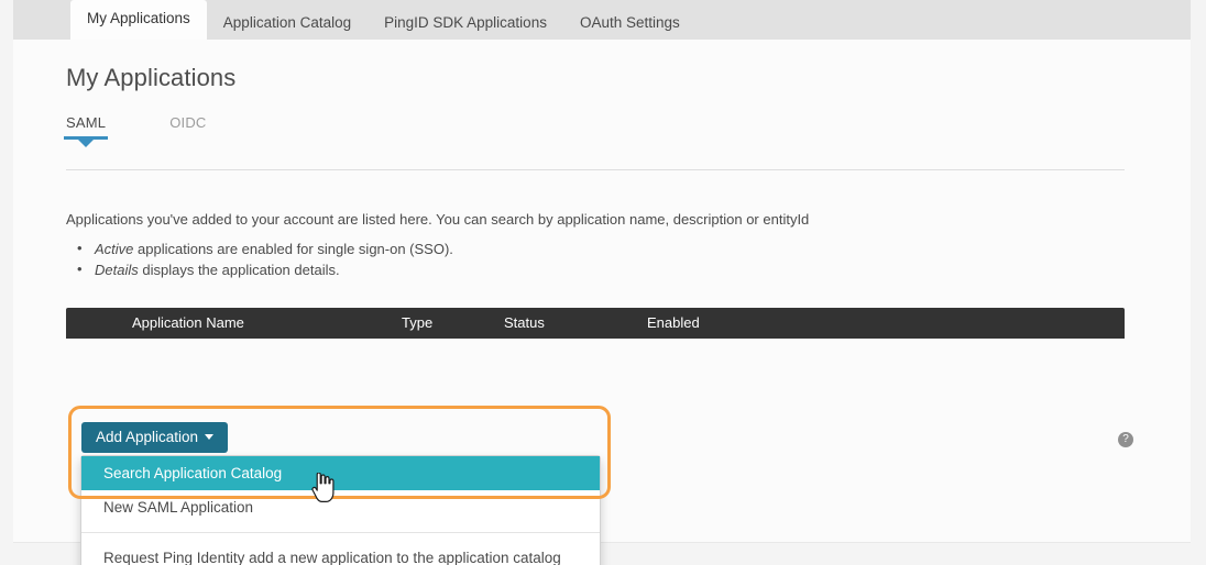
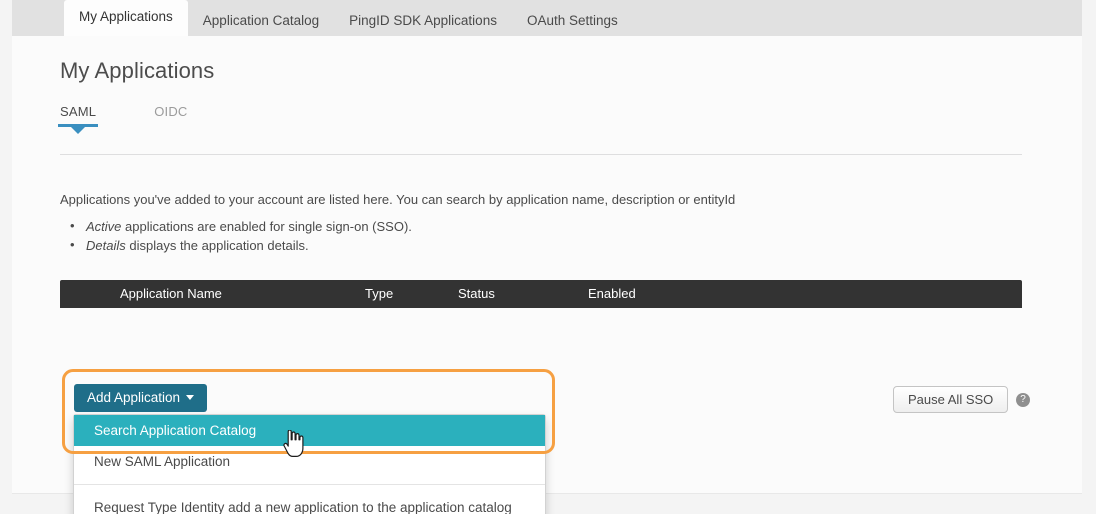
  My Applications
  Application Catalog
  PingID SDK Applications
  OAuth Settings
  My Applications
  SAML
  OIDC
  Applications you've added to your account are listed here. You can search by application name, description or entityId
  Active applications are enabled for single sign-on (SSO).
  Details displays the application details.
  Application Name
  Type
  Status
  Enabled
+ Pause All SSO
  ?
  Add Application
  Search Application Catalog
  New SAML Application
- Request Ping Identity add a new application to the application catalog
+ Request Type Identity add a new application to the application catalog
